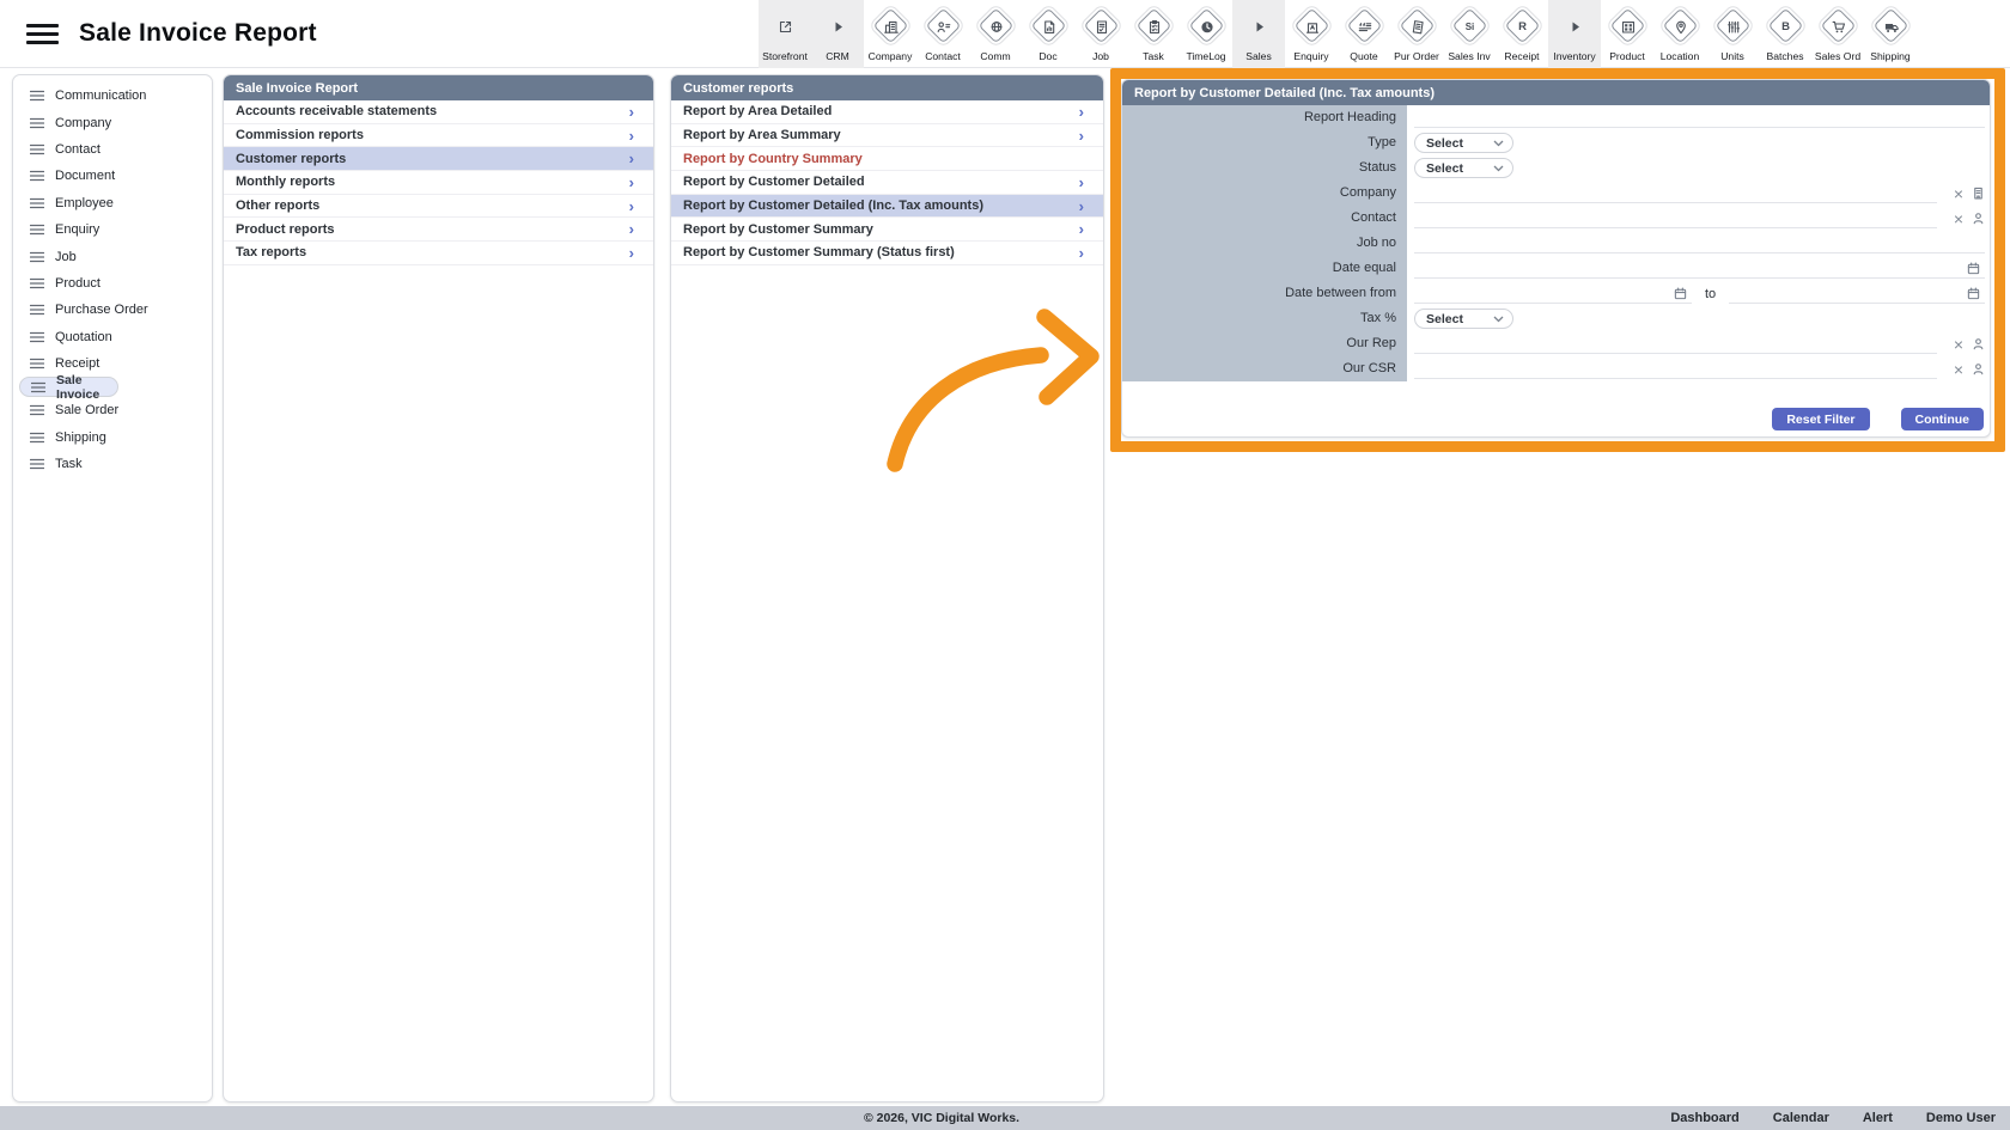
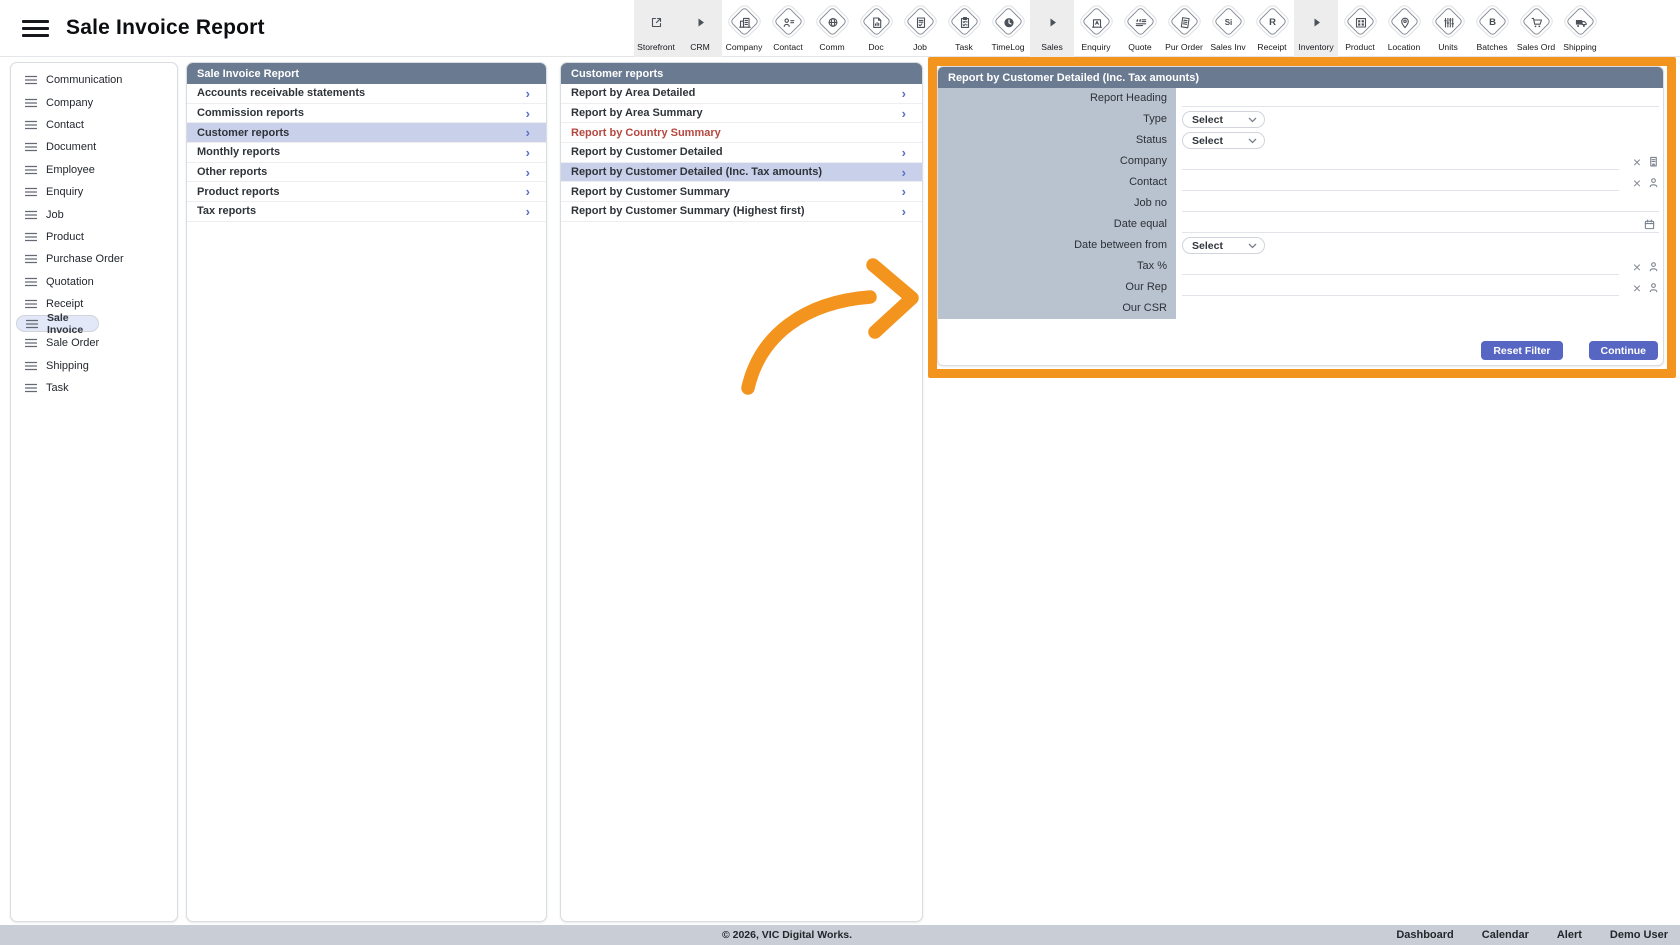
  Sale Invoice Report
  Storefront
  CRM
  Company
  Contact
  Comm
  Doc
  Job
  Task
  TimeLog
  Sales
  Enquiry
  Quote
  Pur Order
  Sales Inv
  Receipt
  Inventory
  Product
  Location
  Units
  Batches
  Sales Ord
  Shipping
  Communication
  Company
  Contact
  Document
  Employee
  Enquiry
  Job
  Product
  Purchase Order
  Quotation
  Receipt
  Sale Invoice
  Sale Order
  Shipping
  Task
  Sale Invoice Report
  Accounts receivable statements
  ›
  Commission reports
  ›
  Customer reports
  ›
  Monthly reports
  ›
  Other reports
  ›
  Product reports
  ›
  Tax reports
  ›
  Customer reports
  Report by Area Detailed
  ›
  Report by Area Summary
  ›
  Report by Country Summary
  Report by Customer Detailed
  ›
  Report by Customer Detailed (Inc. Tax amounts)
  ›
  Report by Customer Summary
  ›
- Report by Customer Summary (Status first)
+ Report by Customer Summary (Highest first)
  ›
  Report by Customer Detailed (Inc. Tax amounts)
  Report Heading
  Type
  Status
  Company
  Contact
  Job no
  Date equal
  Date between from
  Tax %
  Our Rep
  Our CSR
  Select
  Select
  ×
  ×
- to
  Select
  ×
  ×
  Reset Filter
  Continue
  © 2026, VIC Digital Works.
  Dashboard
  Calendar
  Alert
  Demo User
